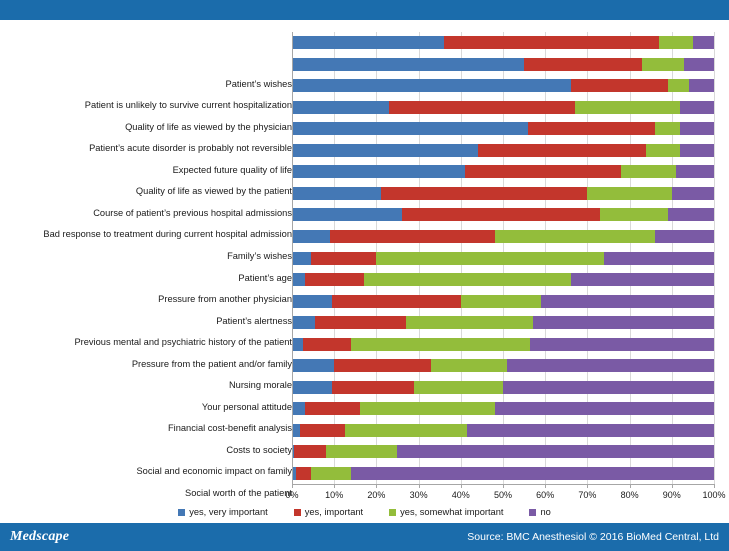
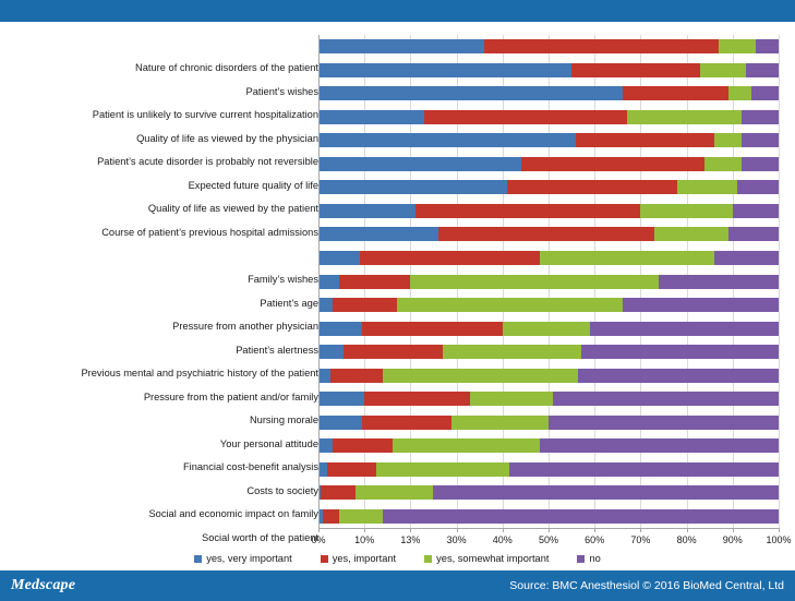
+ Nature of chronic disorders of the patient
  Patient’s wishes
  Patient is unlikely to survive current hospitalization
  Quality of life as viewed by the physician
  Patient’s acute disorder is probably not reversible
  Expected future quality of life
  Quality of life as viewed by the patient
  Course of patient’s previous hospital admissions
- Bad response to treatment during current hospital admission
  Family’s wishes
  Patient’s age
  Pressure from another physician
  Patient’s alertness
  Previous mental and psychiatric history of the patient
  Pressure from the patient and/or family
  Nursing morale
  Your personal attitude
  Financial cost-benefit analysis
  Costs to society
  Social and economic impact on family
  Social worth of the patient
  0%
  10%
- 20%
+ 13%
  30%
  40%
  50%
  60%
  70%
  80%
  90%
  100%
  yes, very important
  yes, important
  yes, somewhat important
  no
  Medscape
  Source: BMC Anesthesiol © 2016 BioMed Central, Ltd
